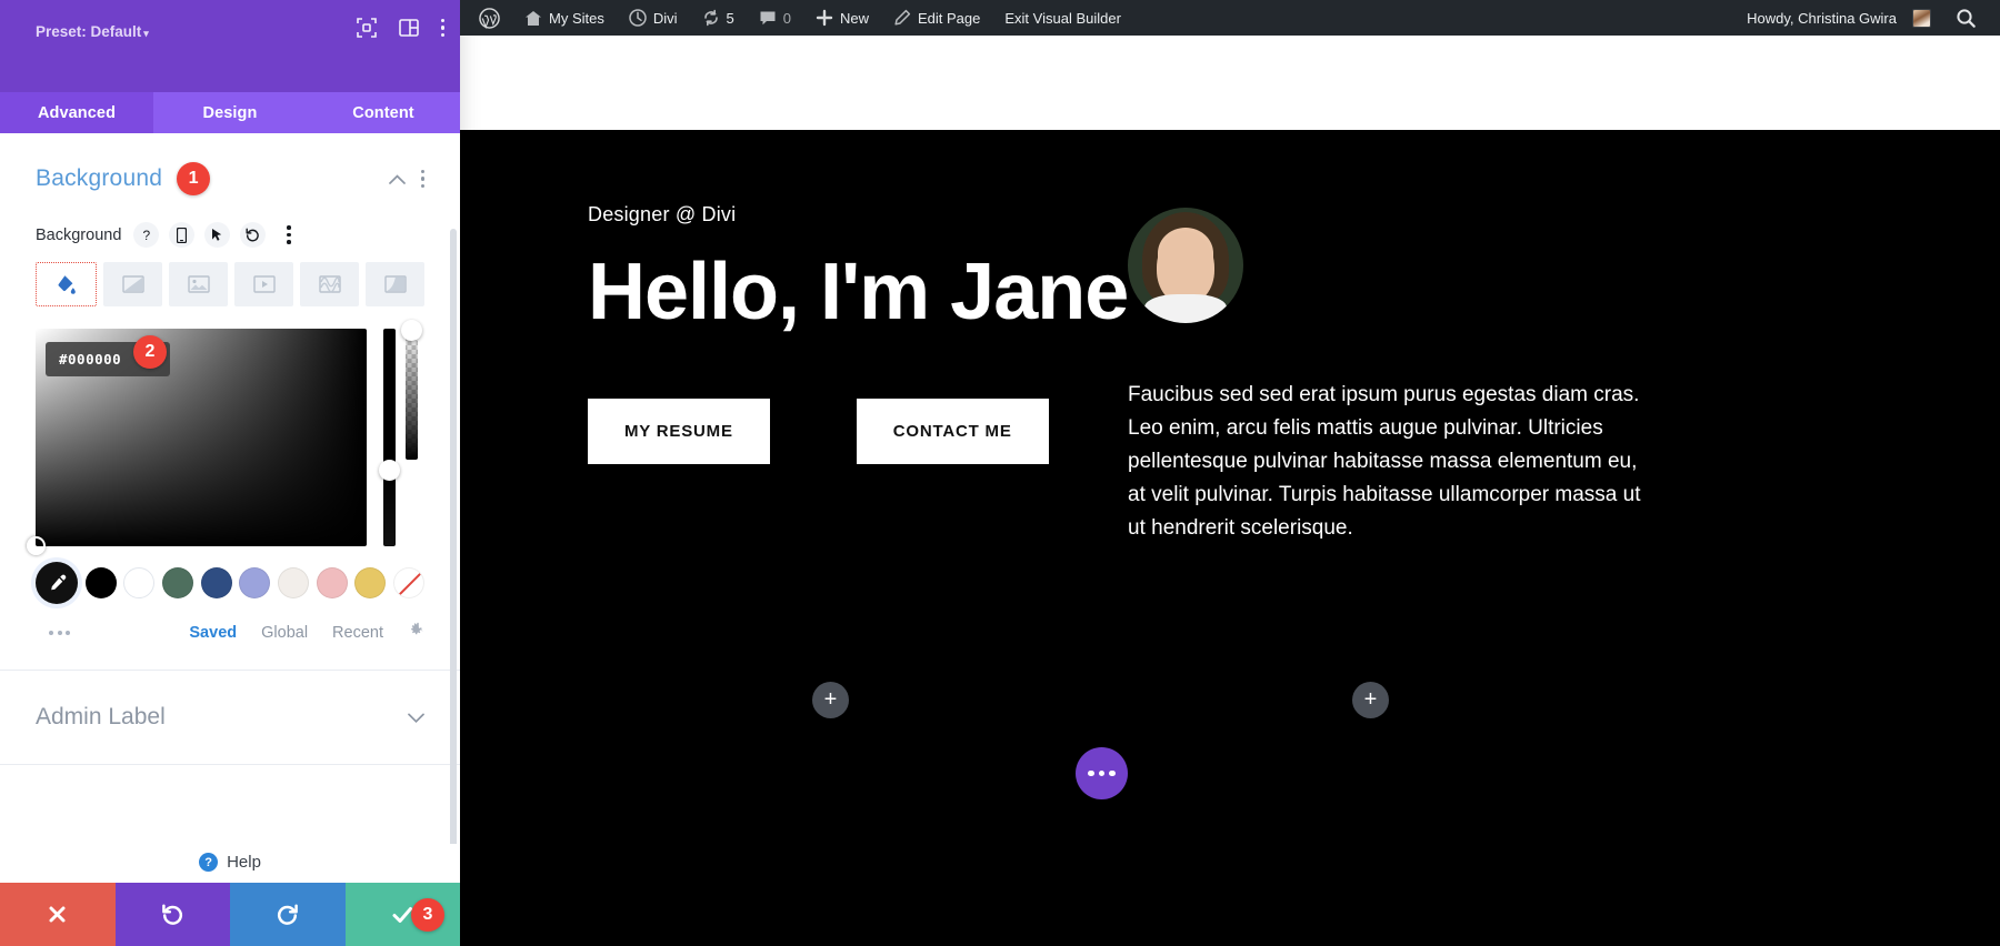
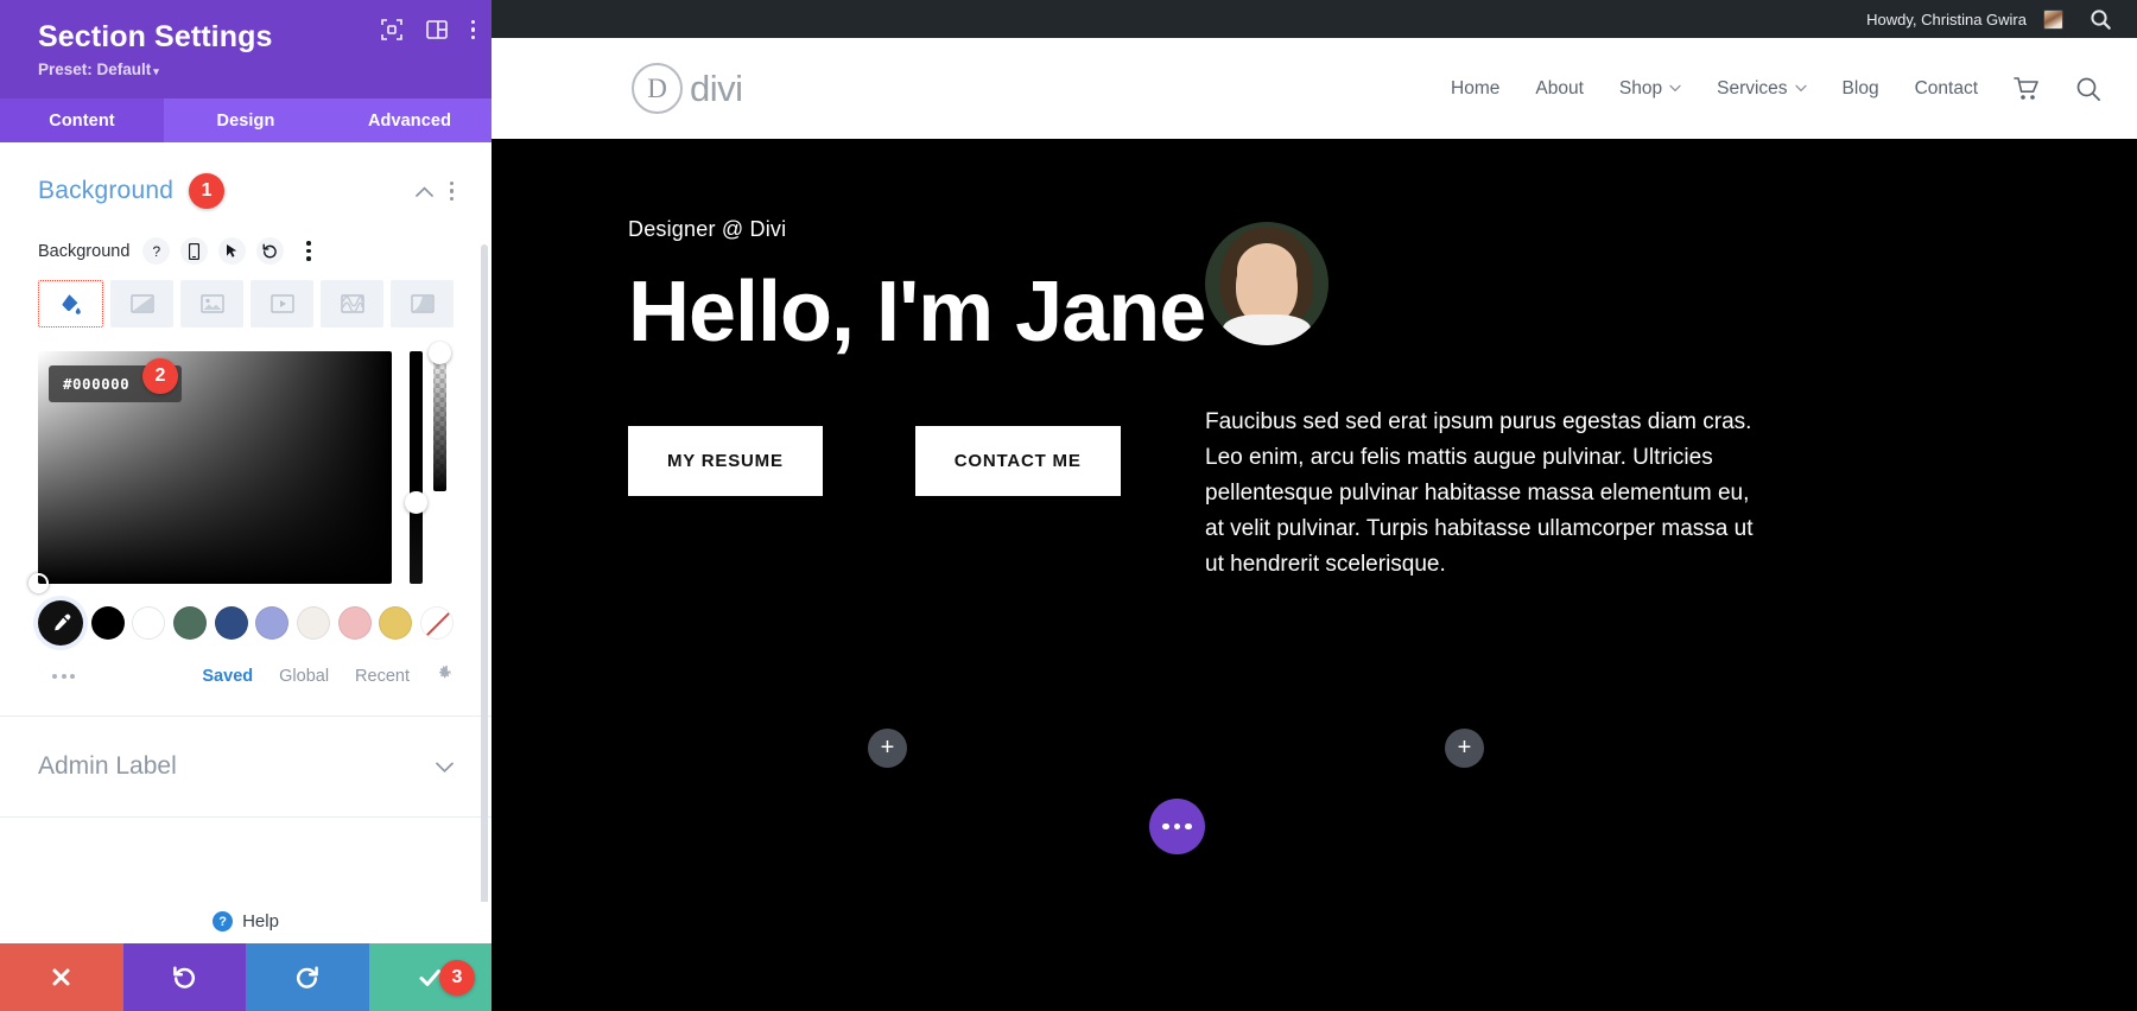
+ Section Settings
  Preset: Default ▾
- Advanced
+ Content
  Design
- Content
+ Advanced
  Background
  1
  Background
  ?
  #000000
  2
  Saved
  Global
  Recent
  Admin Label
  ?
  Help
  3
- My Sites
- Divi
- 5
- 0
- New
- Edit Page
- Exit Visual Builder
  Howdy, Christina Gwira
+ D
+ divi
+ Home
+ About
+ Shop
+ Services
+ Blog
+ Contact
  Designer @ Divi
  Hello, I'm Jane
  MY RESUME
  CONTACT ME
  Faucibus sed sed erat ipsum purus egestas diam cras. Leo enim, arcu felis mattis augue pulvinar. Ultricies pellentesque pulvinar habitasse massa elementum eu, at velit pulvinar. Turpis habitasse ullamcorper massa ut ut hendrerit scelerisque.
  +
  +
